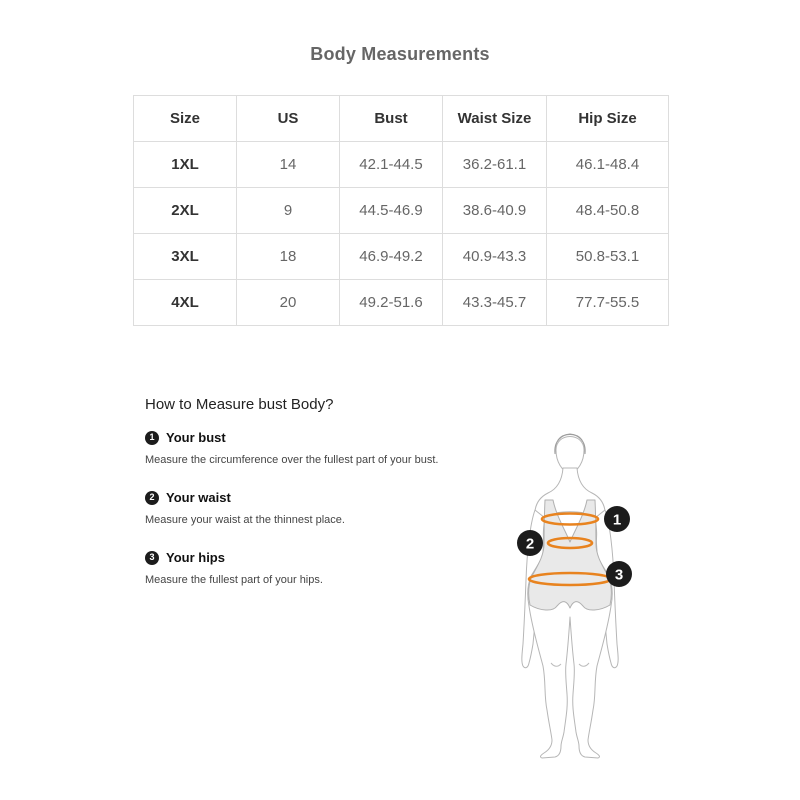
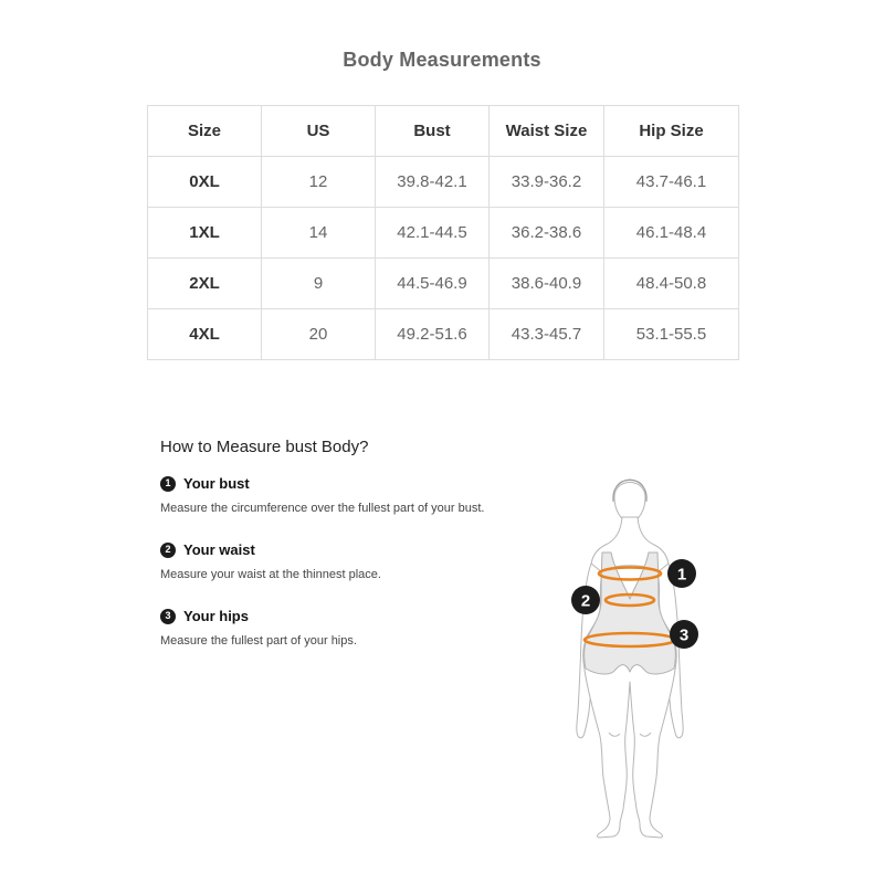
  Body Measurements
  Size	US	Bust	Waist Size	Hip Size
+ 0XL	12	39.8-42.1	33.9-36.2	43.7-46.1
- 1XL	14	42.1-44.5	36.2-61.1	46.1-48.4
+ 1XL	14	42.1-44.5	36.2-38.6	46.1-48.4
  2XL	9	44.5-46.9	38.6-40.9	48.4-50.8
- 3XL	18	46.9-49.2	40.9-43.3	50.8-53.1
- 4XL	20	49.2-51.6	43.3-45.7	77.7-55.5
+ 4XL	20	49.2-51.6	43.3-45.7	53.1-55.5
  How to Measure bust Body?
  1
  Your bust
  Measure the circumference over the fullest part of your bust.
  2
  Your waist
  Measure your waist at the thinnest place.
  3
  Your hips
  Measure the fullest part of your hips.
  1
  2
  3
